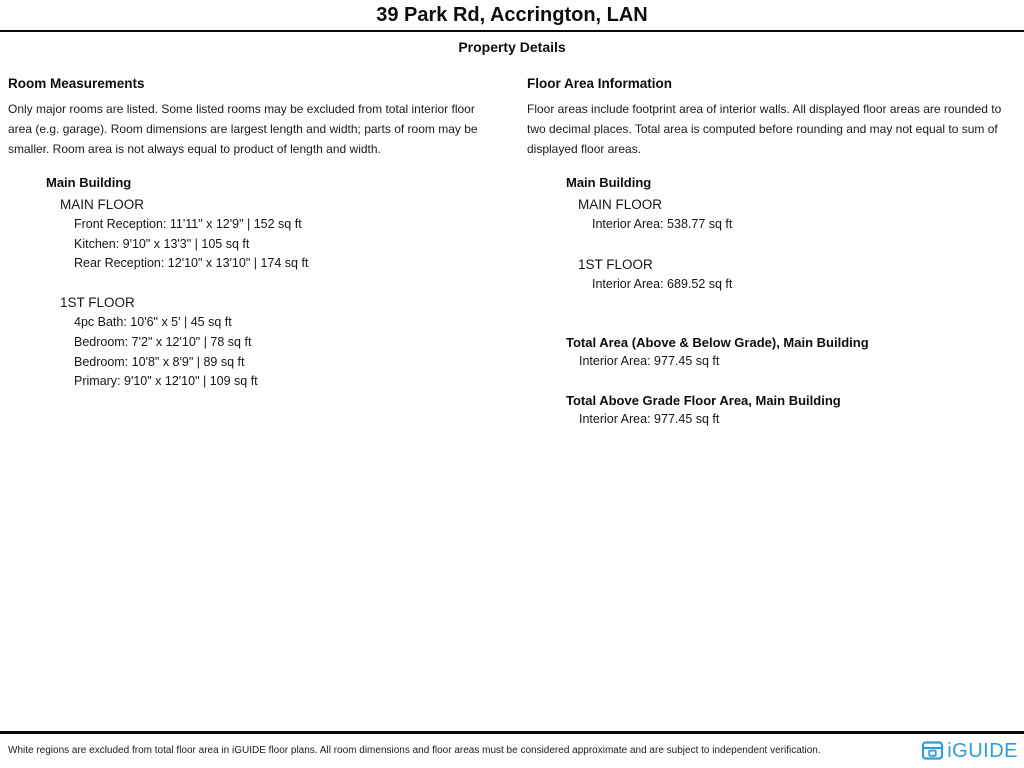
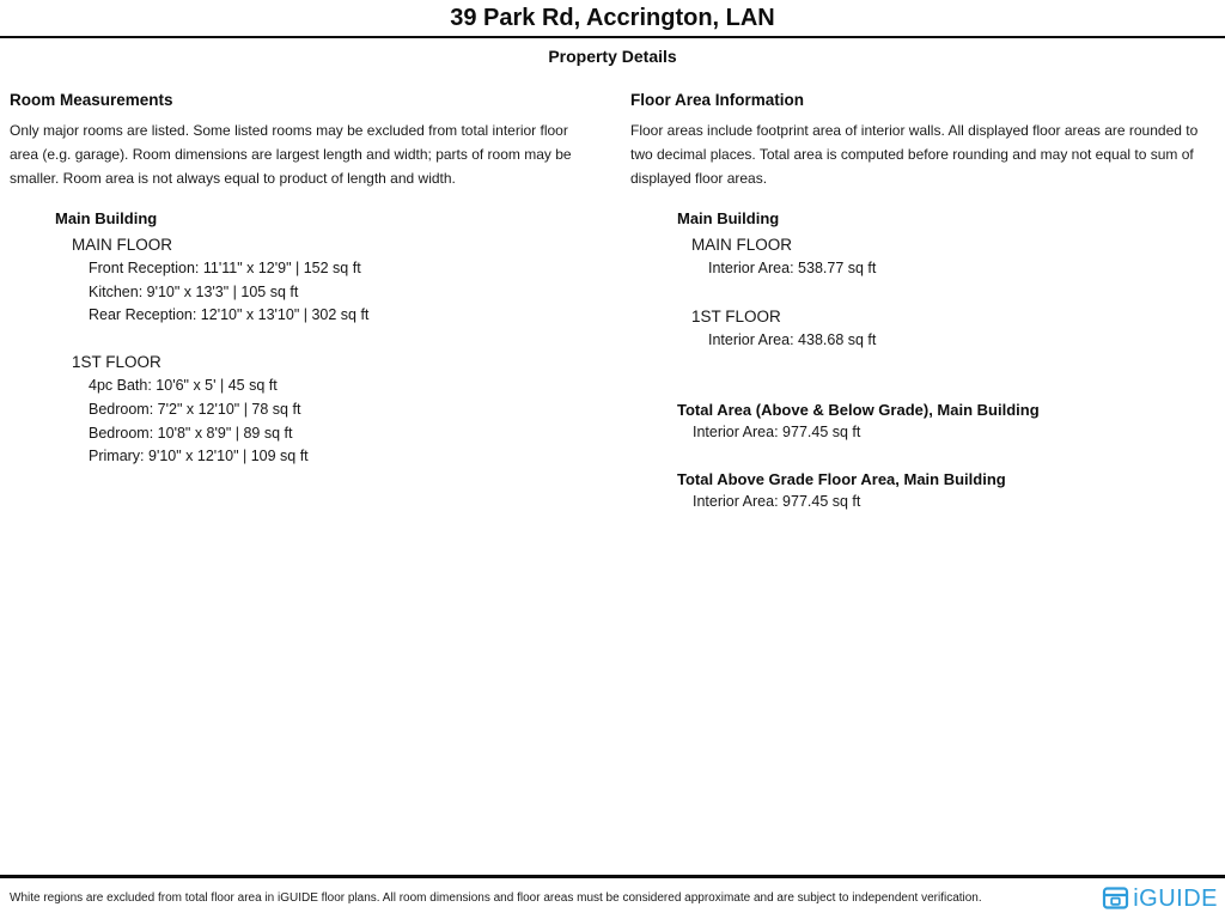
  39 Park Rd, Accrington, LAN
  Property Details
  Room Measurements
  Only major rooms are listed. Some listed rooms may be excluded from total interior floor area (e.g. garage). Room dimensions are largest length and width; parts of room may be smaller. Room area is not always equal to product of length and width.
  Main Building
  MAIN FLOOR
  Front Reception: 11'11" x 12'9" | 152 sq ft
  Kitchen: 9'10" x 13'3" | 105 sq ft
- Rear Reception: 12'10" x 13'10" | 174 sq ft
+ Rear Reception: 12'10" x 13'10" | 302 sq ft
  1ST FLOOR
  4pc Bath: 10'6" x 5' | 45 sq ft
  Bedroom: 7'2" x 12'10" | 78 sq ft
  Bedroom: 10'8" x 8'9" | 89 sq ft
  Primary: 9'10" x 12'10" | 109 sq ft
  Floor Area Information
  Floor areas include footprint area of interior walls. All displayed floor areas are rounded to two decimal places. Total area is computed before rounding and may not equal to sum of displayed floor areas.
  Main Building
  MAIN FLOOR
  Interior Area: 538.77 sq ft
  1ST FLOOR
- Interior Area: 689.52 sq ft
+ Interior Area: 438.68 sq ft
  Total Area (Above & Below Grade), Main Building
  Interior Area: 977.45 sq ft
  Total Above Grade Floor Area, Main Building
  Interior Area: 977.45 sq ft
  White regions are excluded from total floor area in iGUIDE floor plans. All room dimensions and floor areas must be considered approximate and are subject to independent verification.
  iGUIDE
